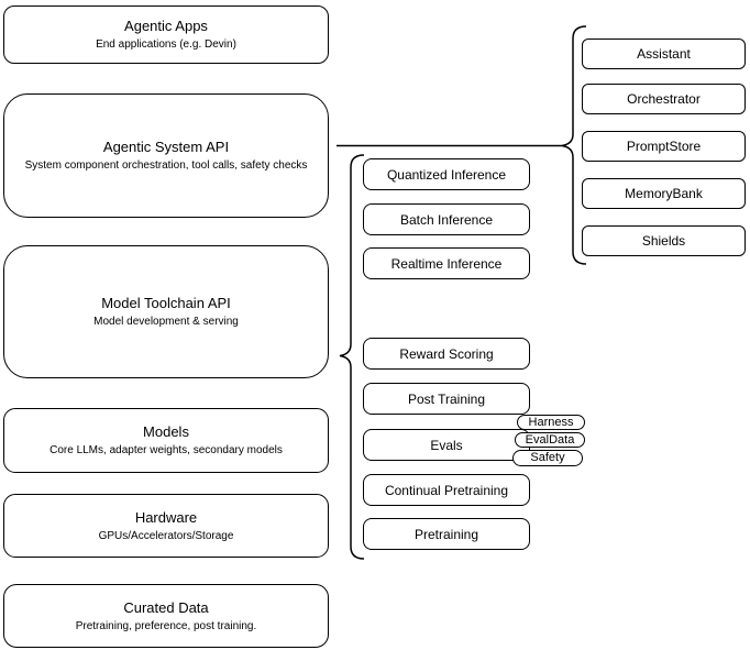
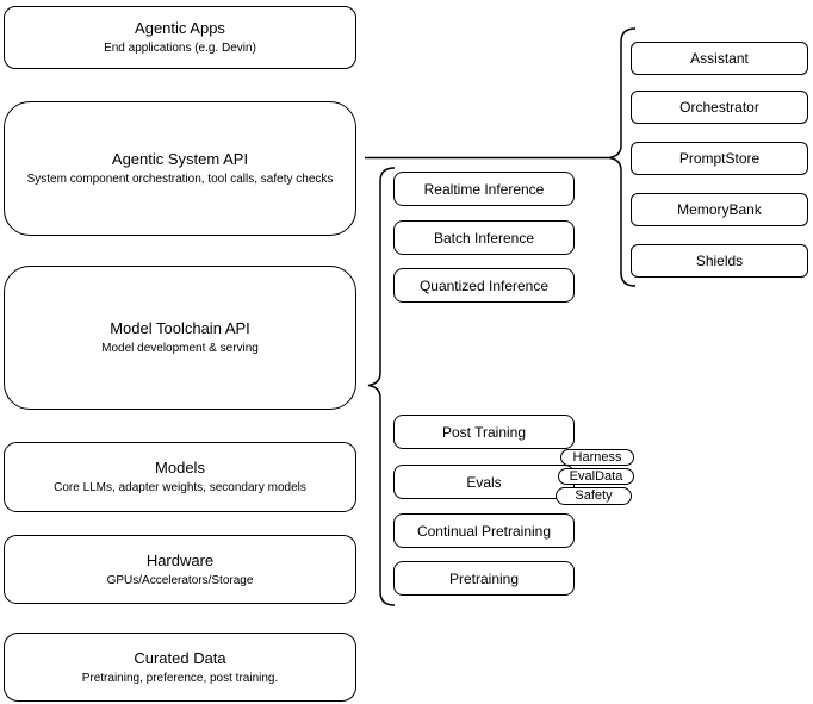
  Agentic Apps
  End applications (e.g. Devin)
  Agentic System API
  System component orchestration, tool calls, safety checks
  Model Toolchain API
  Model development & serving
  Models
  Core LLMs, adapter weights, secondary models
  Hardware
  GPUs/Accelerators/Storage
  Curated Data
  Pretraining, preference, post training.
- Quantized Inference
+ Realtime Inference
  Batch Inference
- Realtime Inference
+ Quantized Inference
- Reward Scoring
  Post Training
  Evals
  Continual Pretraining
  Pretraining
  Harness
  EvalData
  Safety
  Assistant
  Orchestrator
  PromptStore
  MemoryBank
  Shields
